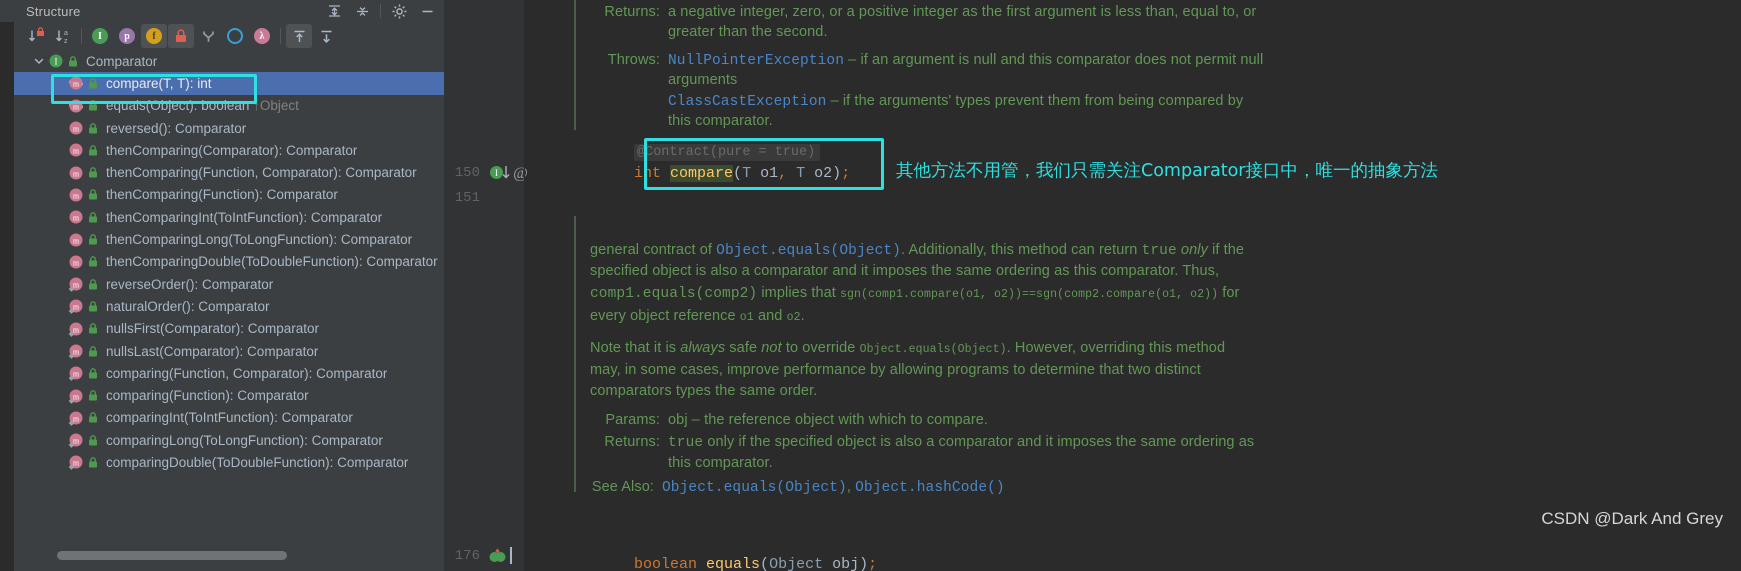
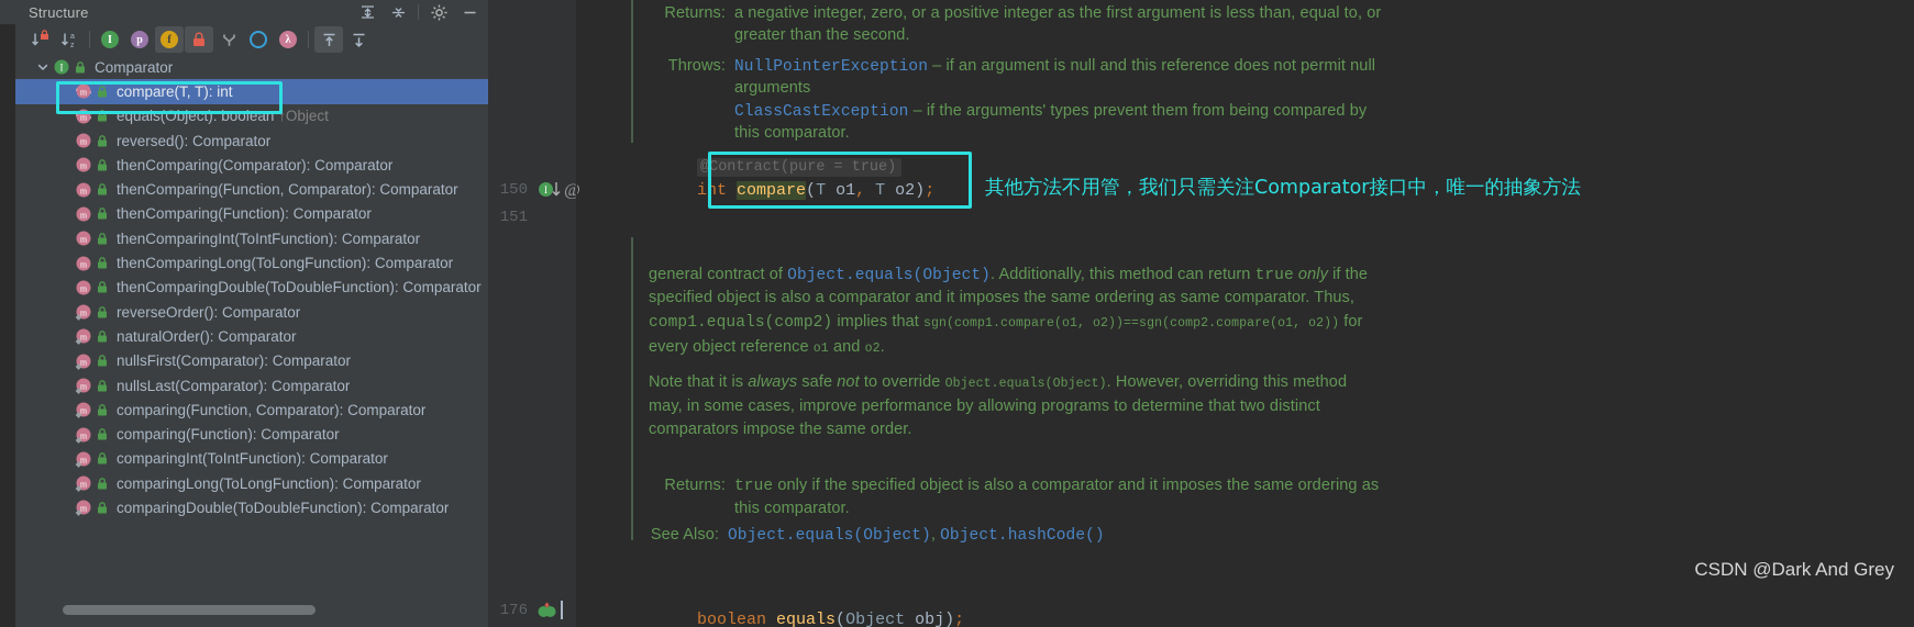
  Structure
  I
  p
  f
  λ
  I
  Comparator
  m
  compare(T, T): int
  m
  equals(Object): boolean ↑Object
  m
  reversed(): Comparator
  m
  thenComparing(Comparator): Comparator
  m
  thenComparing(Function, Comparator): Comparator
  m
  thenComparing(Function): Comparator
  m
  thenComparingInt(ToIntFunction): Comparator
  m
  thenComparingLong(ToLongFunction): Comparator
  m
  thenComparingDouble(ToDoubleFunction): Comparator
  m
  reverseOrder(): Comparator
  m
  naturalOrder(): Comparator
  m
  nullsFirst(Comparator): Comparator
  m
  nullsLast(Comparator): Comparator
  m
  comparing(Function, Comparator): Comparator
  m
  comparing(Function): Comparator
  m
  comparingInt(ToIntFunction): Comparator
  m
  comparingLong(ToLongFunction): Comparator
  m
  comparingDouble(ToDoubleFunction): Comparator
  150
  I
  @
  151
  176
  Returns:
  a negative integer, zero, or a positive integer as the first argument is less than, equal to, or
  greater than the second.
  Throws:
- NullPointerException – if an argument is null and this comparator does not permit null
+ NullPointerException – if an argument is null and this reference does not permit null
  arguments
  ClassCastException – if the arguments' types prevent them from being compared by
  this comparator.
  @Contract(pure = true)
  int compare(T o1, T o2);
  其他方法不用管，我们只需关注Comparator接口中，唯一的抽象方法
  general contract of Object.equals(Object). Additionally, this method can return true only if the
- specified object is also a comparator and it imposes the same ordering as this comparator. Thus,
+ specified object is also a comparator and it imposes the same ordering as same comparator. Thus,
  comp1.equals(comp2) implies that sgn(comp1.compare(o1, o2))==sgn(comp2.compare(o1, o2)) for
  every object reference o1 and o2.
  Note that it is always safe not to override Object.equals(Object). However, overriding this method
  may, in some cases, improve performance by allowing programs to determine that two distinct
- comparators types the same order.
+ comparators impose the same order.
- Params:
- obj – the reference object with which to compare.
  Returns:
  true only if the specified object is also a comparator and it imposes the same ordering as
  this comparator.
  See Also:
  Object.equals(Object), Object.hashCode()
  boolean equals(Object obj);
  CSDN @Dark And Grey
